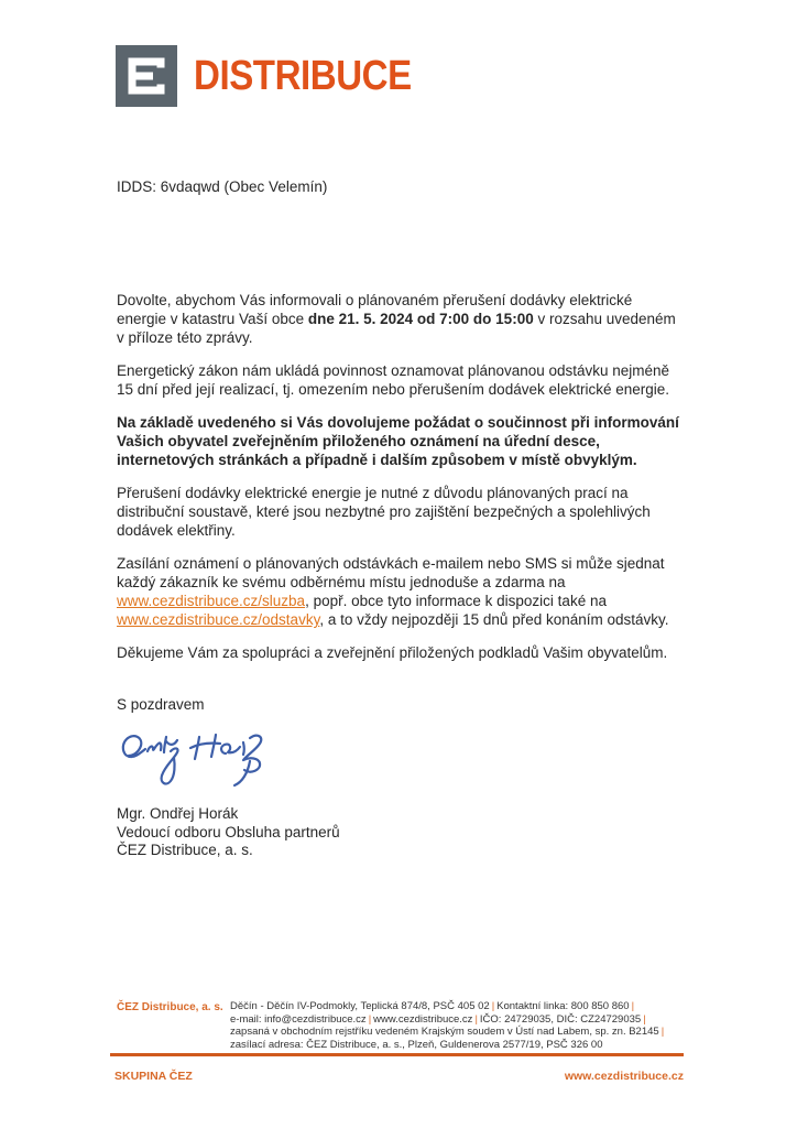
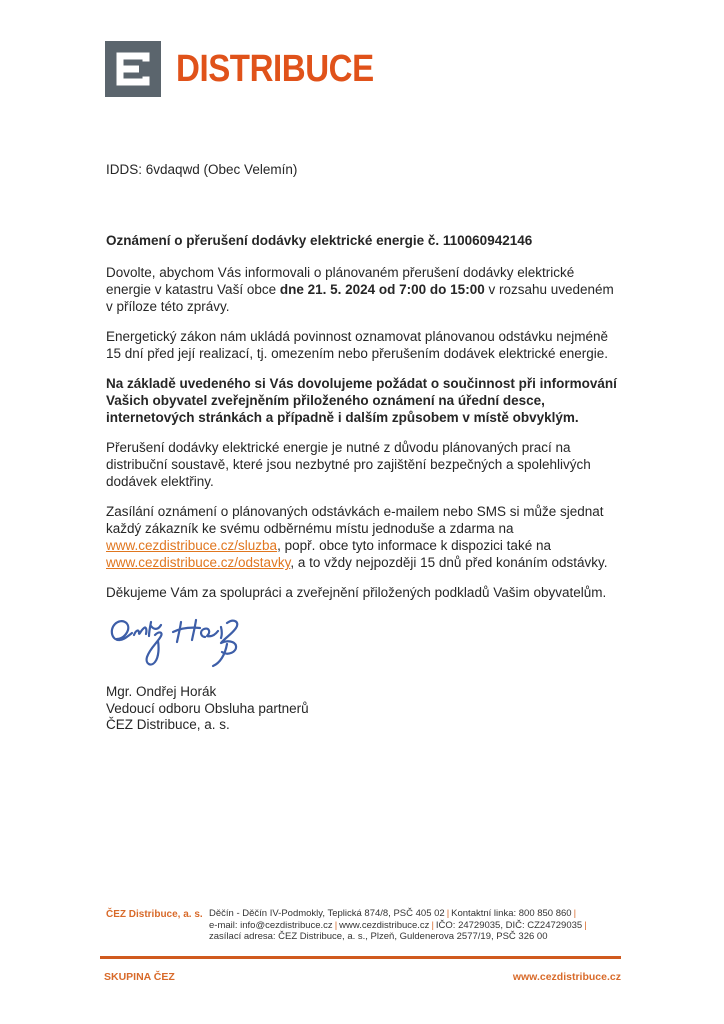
  DISTRIBUCE
  IDDS: 6vdaqwd (Obec Velemín)
+ Oznámení o přerušení dodávky elektrické energie č. 110060942146
  Dovolte, abychom Vás informovali o plánovaném přerušení dodávky elektrické energie v katastru Vaší obce dne 21. 5. 2024 od 7:00 do 15:00 v rozsahu uvedeném v příloze této zprávy.
  Energetický zákon nám ukládá povinnost oznamovat plánovanou odstávku nejméně 15 dní před její realizací, tj. omezením nebo přerušením dodávek elektrické energie.
  Na základě uvedeného si Vás dovolujeme požádat o součinnost při informování Vašich obyvatel zveřejněním přiloženého oznámení na úřední desce, internetových stránkách a případně i dalším způsobem v místě obvyklým.
  Přerušení dodávky elektrické energie je nutné z důvodu plánovaných prací na distribuční soustavě, které jsou nezbytné pro zajištění bezpečných a spolehlivých dodávek elektřiny.
  Zasílání oznámení o plánovaných odstávkách e-mailem nebo SMS si může sjednat každý zákazník ke svému odběrnému místu jednoduše a zdarma na www.cezdistribuce.cz/sluzba, popř. obce tyto informace k dispozici také na www.cezdistribuce.cz/odstavky, a to vždy nejpozději 15 dnů před konáním odstávky.
  Děkujeme Vám za spolupráci a zveřejnění přiložených podkladů Vašim obyvatelům.
- S pozdravem
  Mgr. Ondřej Horák
  Vedoucí odboru Obsluha partnerů
  ČEZ Distribuce, a. s.
  ČEZ Distribuce, a. s.
  Děčín - Děčín IV-Podmokly, Teplická 874/8, PSČ 405 02 | Kontaktní linka: 800 850 860 |
  e-mail: info@cezdistribuce.cz | www.cezdistribuce.cz | IČO: 24729035, DIČ: CZ24729035 |
- zapsaná v obchodním rejstříku vedeném Krajským soudem v Ústí nad Labem, sp. zn. B2145 |
  zasílací adresa: ČEZ Distribuce, a. s., Plzeň, Guldenerova 2577/19, PSČ 326 00
  SKUPINA ČEZ
  www.cezdistribuce.cz
